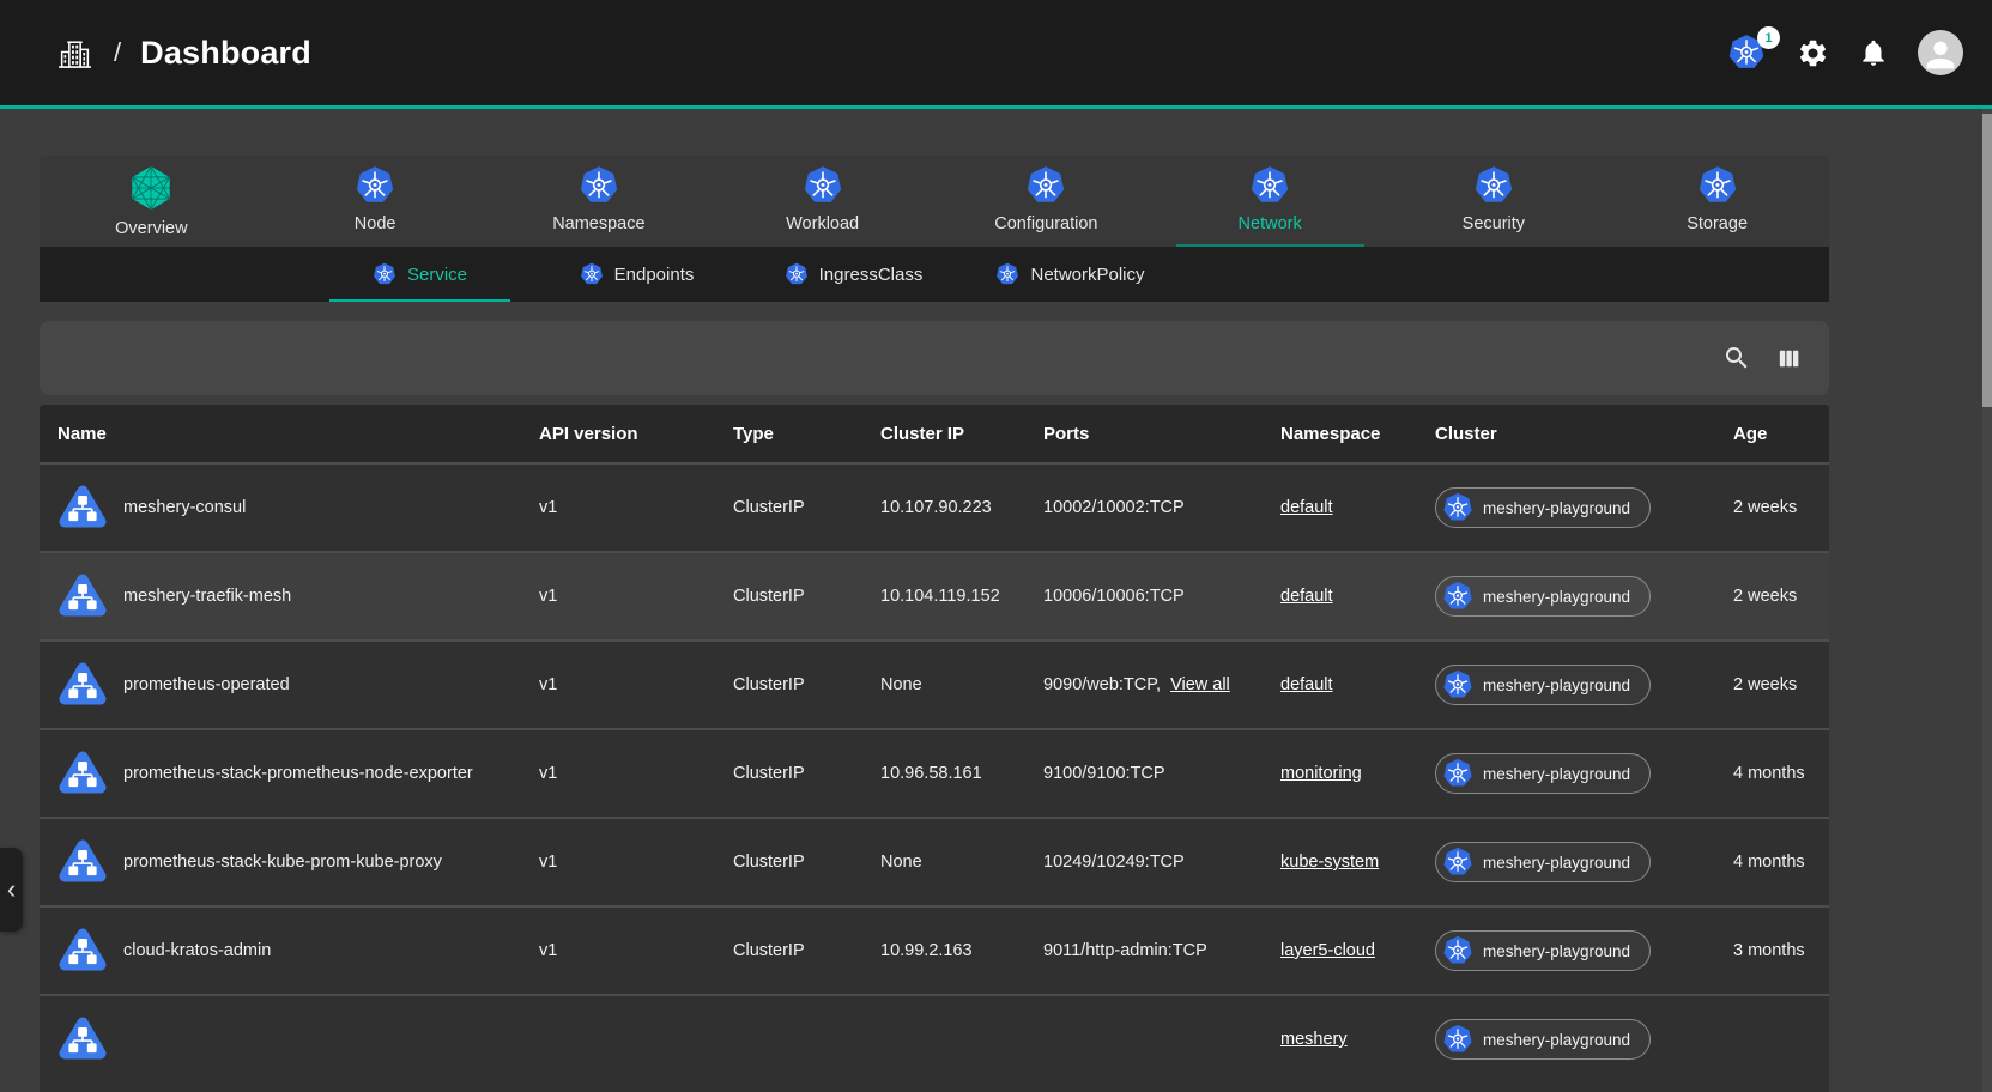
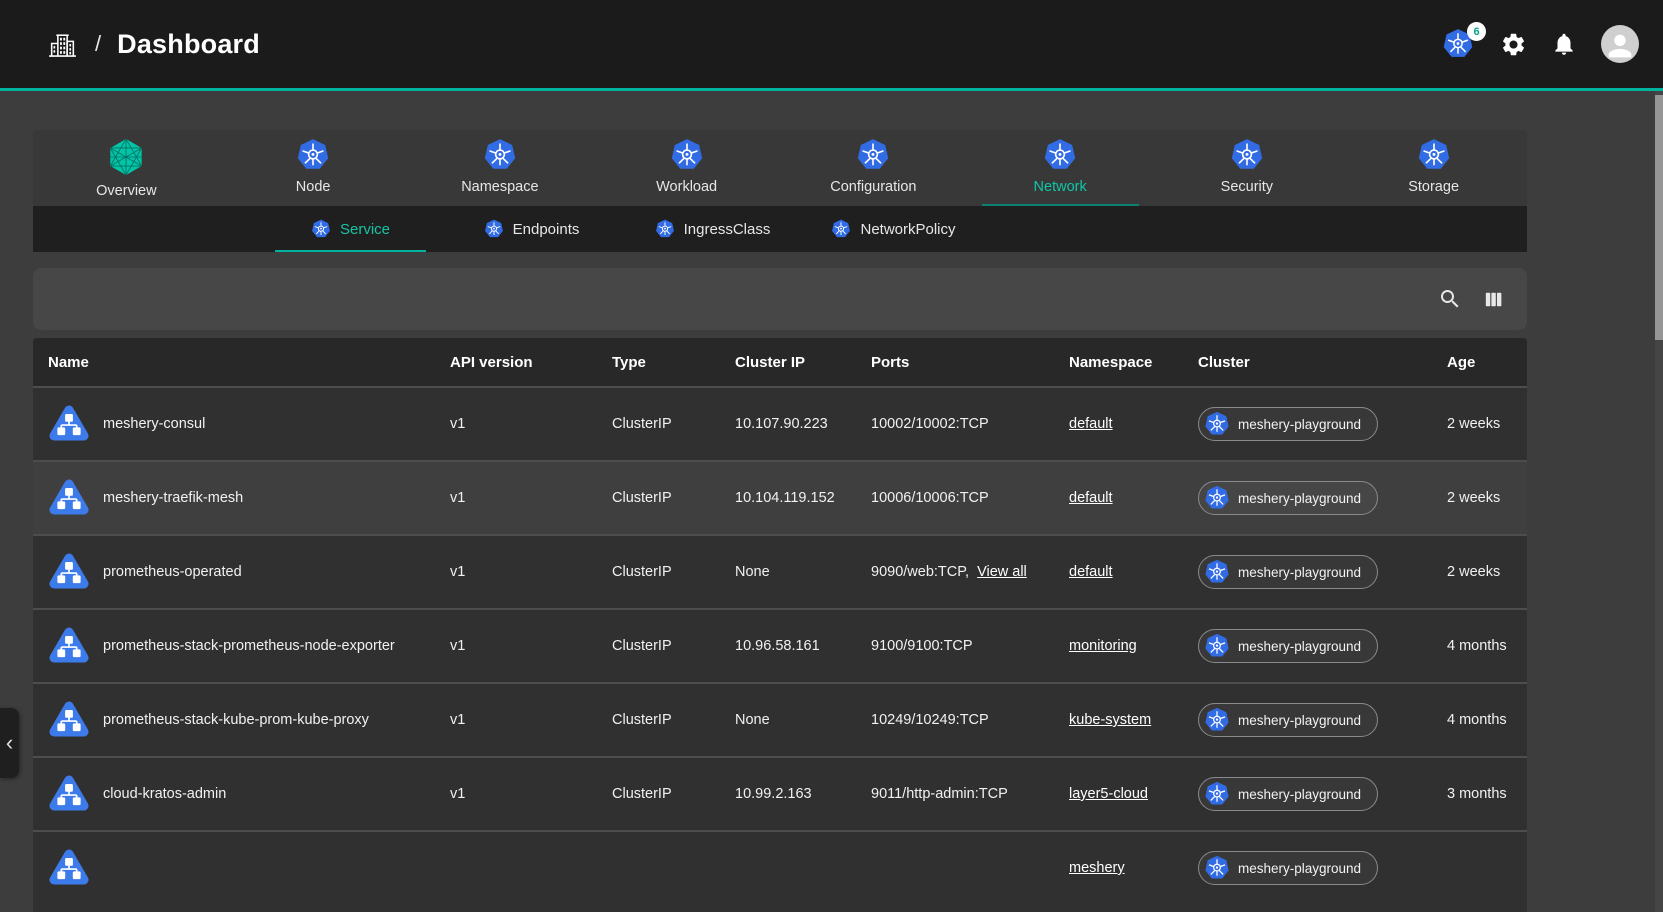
  /
  Dashboard
- 1
+ 6
  Overview
  Node
  Namespace
  Workload
  Configuration
  Network
  Security
  Storage
  Service
  Endpoints
  IngressClass
  NetworkPolicy
  Name
  API version
  Type
  Cluster IP
  Ports
  Namespace
  Cluster
  Age
  meshery-consul
  v1
  ClusterIP
  10.107.90.223
  10002/10002:TCP
  default
  meshery-playground
  2 weeks
  meshery-traefik-mesh
  v1
  ClusterIP
  10.104.119.152
  10006/10006:TCP
  default
  meshery-playground
  2 weeks
  prometheus-operated
  v1
  ClusterIP
  None
  9090/web:TCP, View all
  default
  meshery-playground
  2 weeks
  prometheus-stack-prometheus-node-exporter
  v1
  ClusterIP
  10.96.58.161
  9100/9100:TCP
  monitoring
  meshery-playground
  4 months
  prometheus-stack-kube-prom-kube-proxy
  v1
  ClusterIP
  None
  10249/10249:TCP
  kube-system
  meshery-playground
  4 months
  cloud-kratos-admin
  v1
  ClusterIP
  10.99.2.163
  9011/http-admin:TCP
  layer5-cloud
  meshery-playground
  3 months
  meshery
  meshery-playground
  ‹
